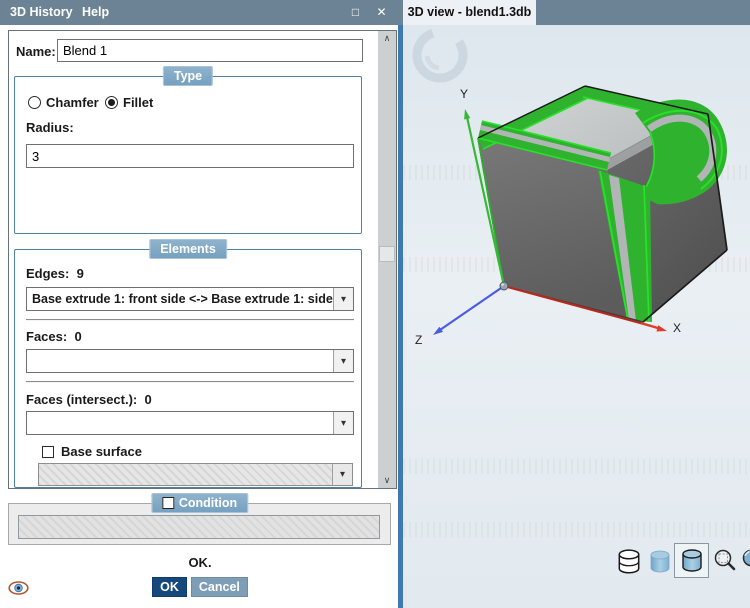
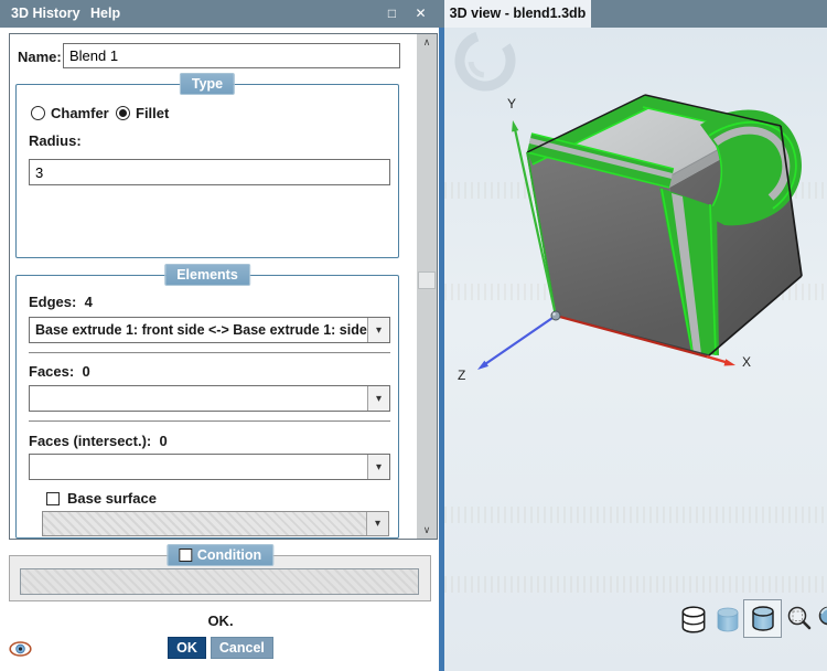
  3D History
  Help
  □
  ✕
  Name:
  Blend 1
  Type
  Chamfer
  Fillet
  Radius:
  3
  Elements
- Edges: 9
+ Edges: 4
  Base extrude 1: front side <-> Base extrude 1: side
  ▾
  Faces: 0
  ▾
  Faces (intersect.): 0
  ▾
  Base surface
  ▾
  ∧
  ∨
  Condition
  OK.
  OK
  Cancel
  3D view - blend1.3db
  X
  Y
  Z
